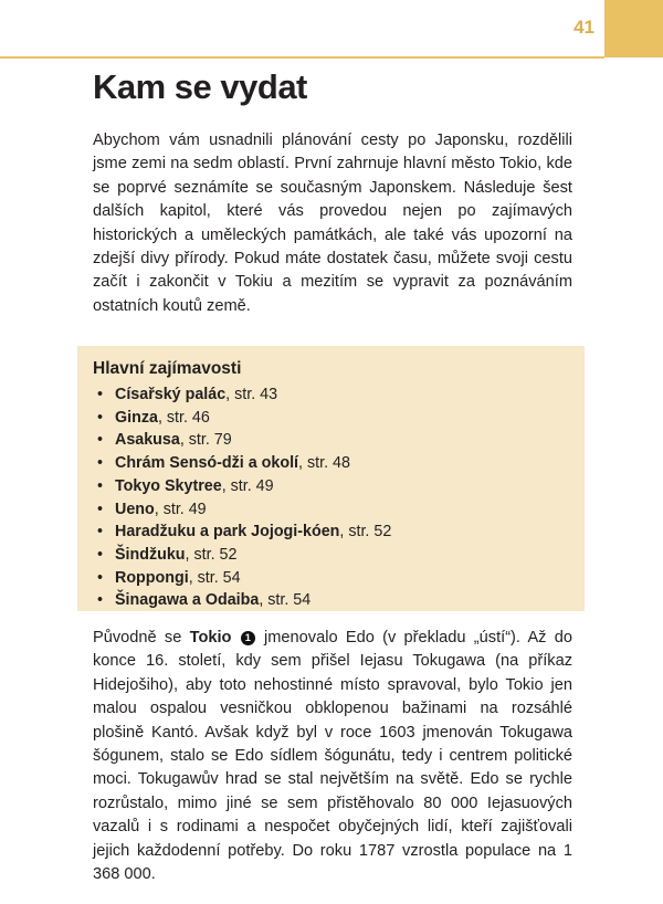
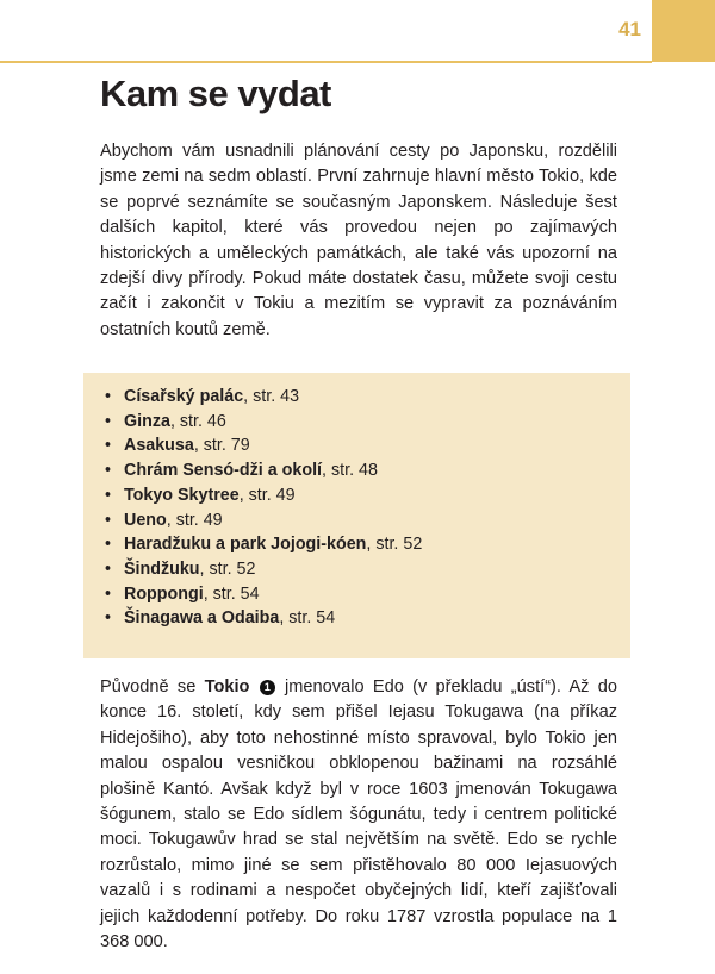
  41
  Kam se vydat
  Abychom vám usnadnili plánování cesty po Japonsku, rozdělili jsme zemi na sedm oblastí. První zahrnuje hlavní město Tokio, kde se poprvé seznámíte se současným Japonskem. Následuje šest dalších kapitol, které vás provedou nejen po zajímavých historických a uměleckých památkách, ale také vás upozorní na zdejší divy přírody. Pokud máte dostatek času, můžete svoji cestu začít i zakončit v Tokiu a mezitím se vypravit za poznáváním ostatních koutů země.
- Hlavní zajímavosti
  •
  Císařský palác, str. 43
  •
  Ginza, str. 46
  •
  Asakusa, str. 79
  •
  Chrám Sensó-dži a okolí, str. 48
  •
  Tokyo Skytree, str. 49
  •
  Ueno, str. 49
  •
  Haradžuku a park Jojogi-kóen, str. 52
  •
  Šindžuku, str. 52
  •
  Roppongi, str. 54
  •
  Šinagawa a Odaiba, str. 54
  Původně se Tokio 1 jmenovalo Edo (v překladu „ústí“). Až do konce 16. století, kdy sem přišel Iejasu Tokugawa (na příkaz Hidejošiho), aby toto nehostinné místo spravoval, bylo Tokio jen malou ospalou vesničkou obklopenou bažinami na rozsáhlé plošině Kantó. Avšak když byl v roce 1603 jmenován Tokugawa šógunem, stalo se Edo sídlem šógunátu, tedy i centrem politické moci. Tokugawův hrad se stal největším na světě. Edo se rychle rozrůstalo, mimo jiné se sem přistěhovalo 80 000 Iejasuových vazalů i s rodinami a nespočet obyčejných lidí, kteří zajišťovali jejich každodenní potřeby. Do roku 1787 vzrostla populace na 1 368 000.
